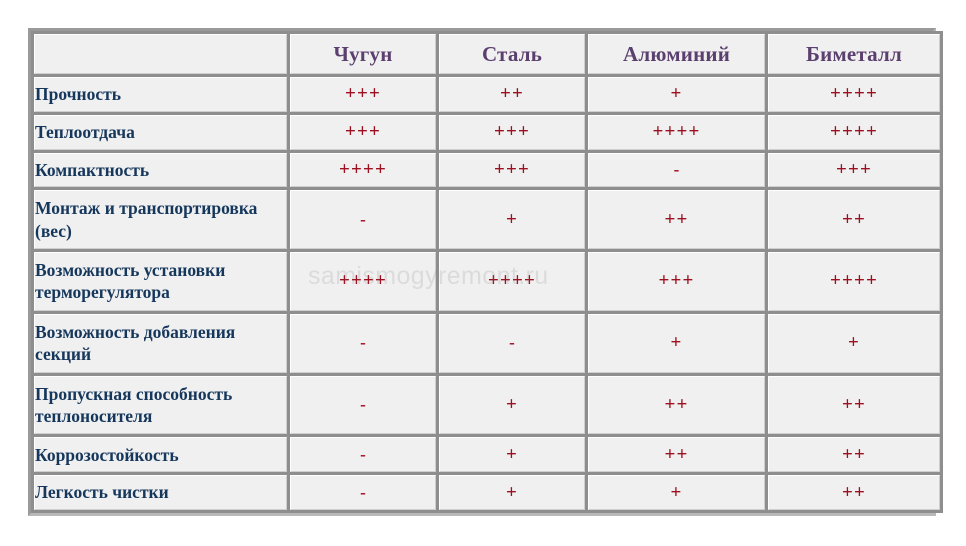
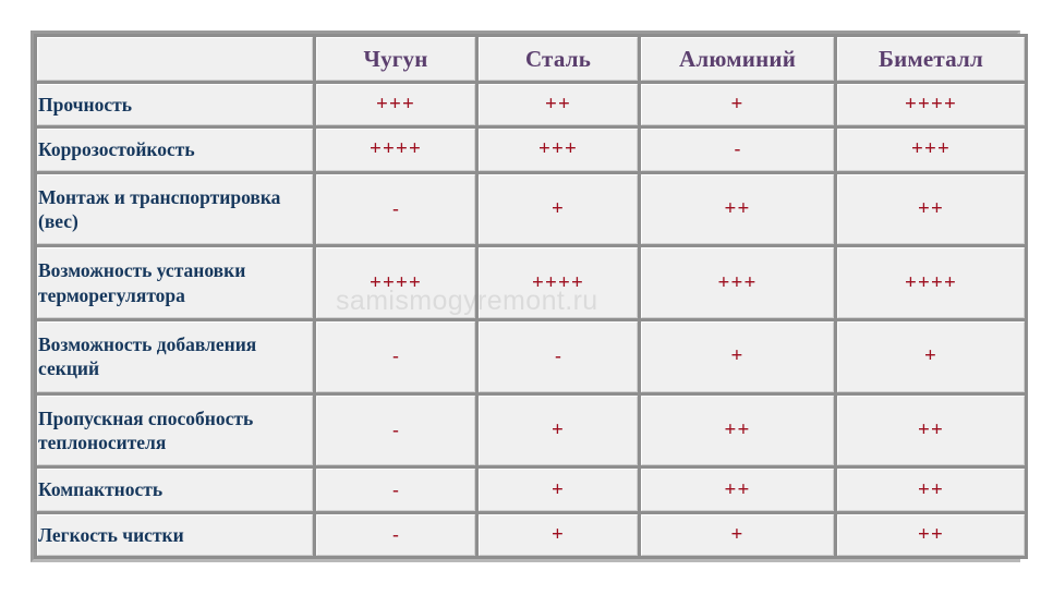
  	Чугун	Сталь	Алюминий	Биметалл
  Прочность	+++	++	+	++++
- Теплоотдача	+++	+++	++++	++++
- Компактность	++++	+++	-	+++
+ Коррозостойкость	++++	+++	-	+++
  Монтаж и транспортировка (вес)	-	+	++	++
  Возможность установки терморегулятора	++++	++++	+++	++++
  Возможность добавления секций	-	-	+	+
  Пропускная способность теплоносителя	-	+	++	++
- Коррозостойкость	-	+	++	++
+ Компактность	-	+	++	++
  Легкость чистки	-	+	+	++
  samismogyremont.ru
